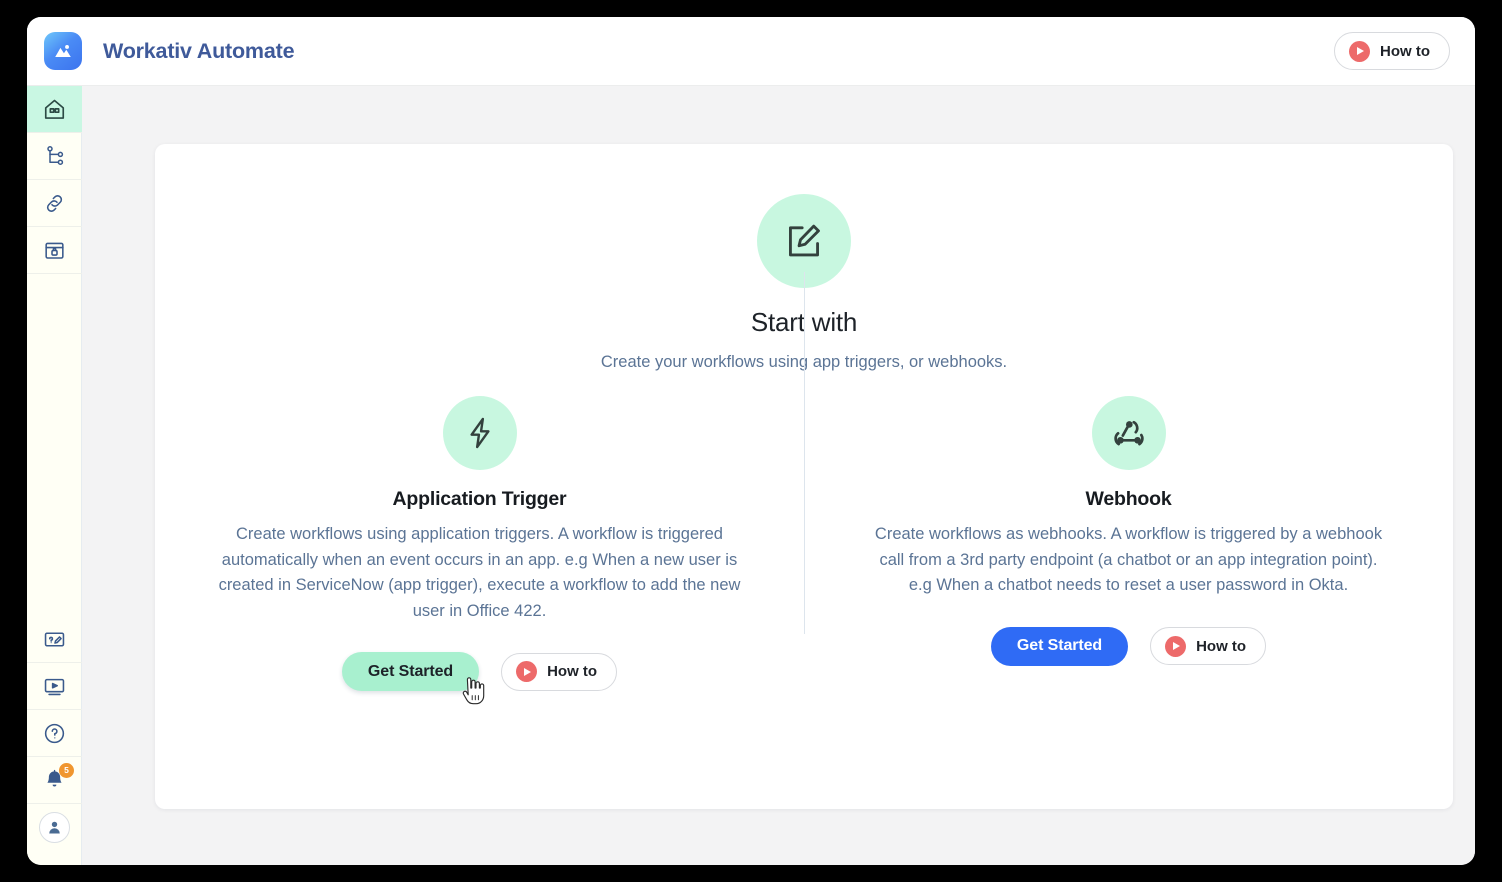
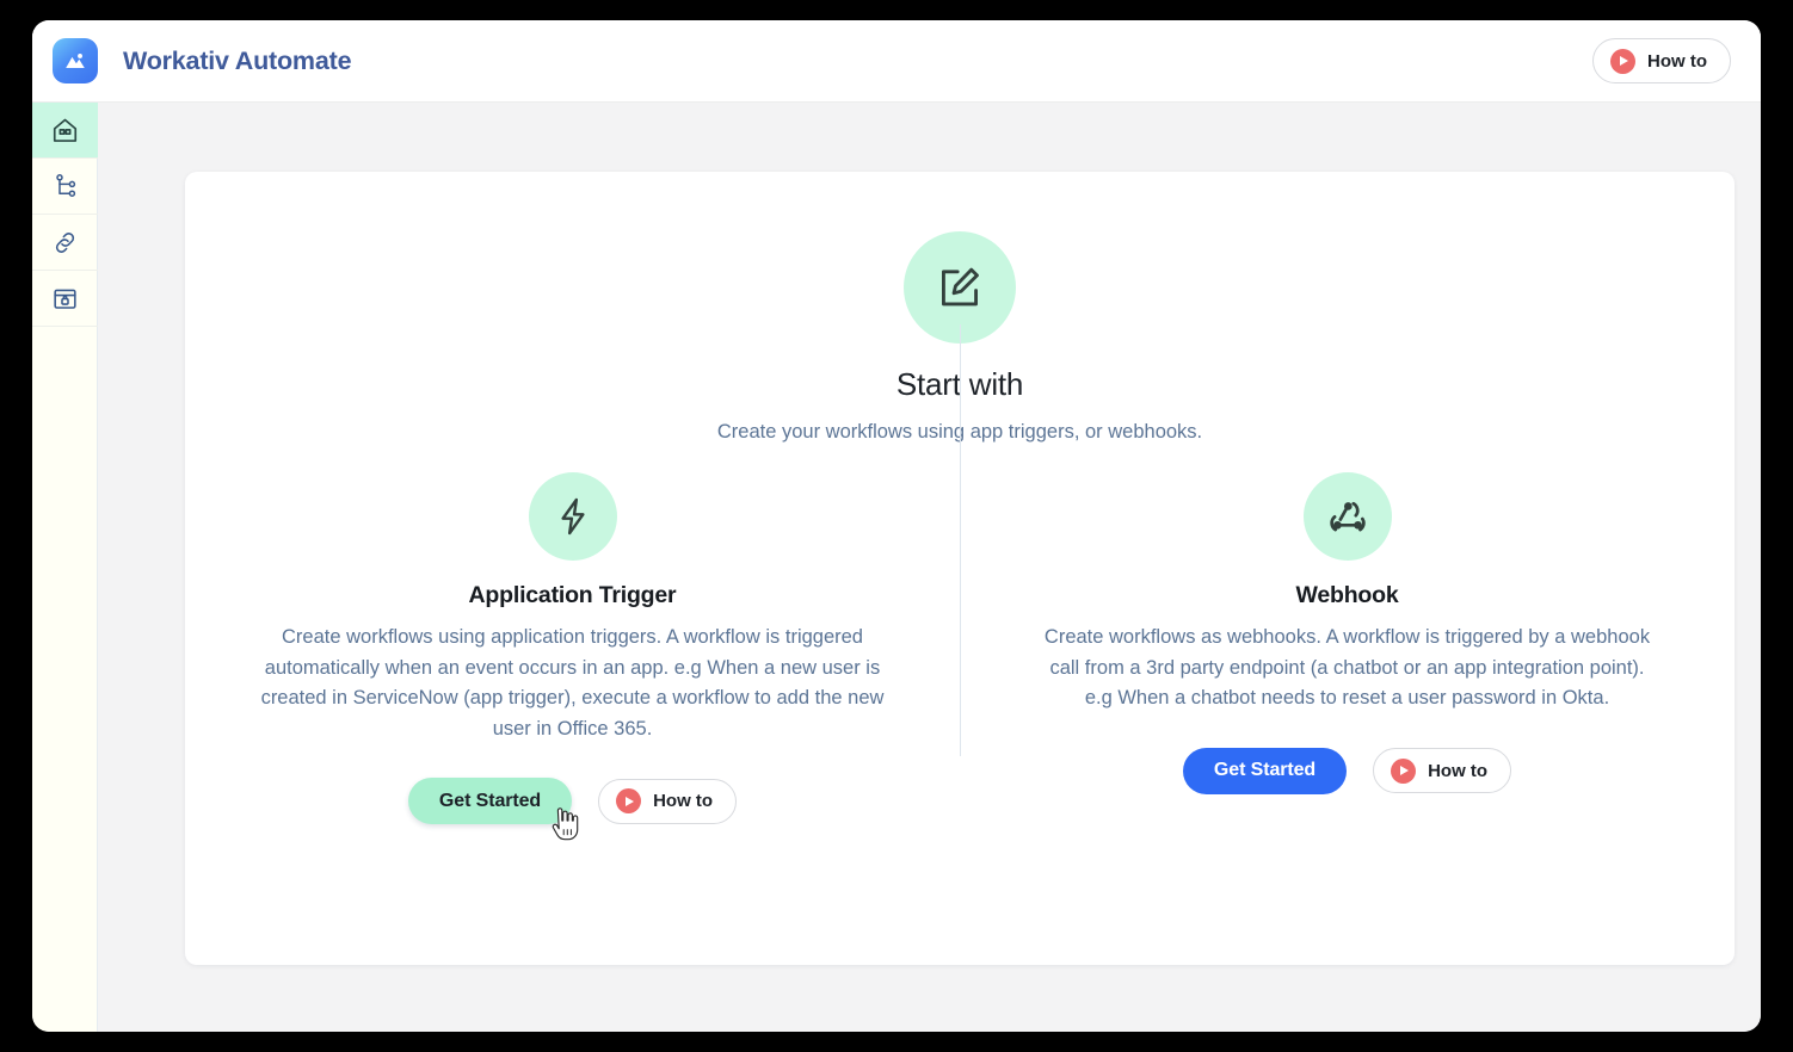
  Workativ Automate
  How to
- 5
  Start with
  Create your workflows usin app triggers, or webhooks.
  Application Trigger
- Create workflows using application triggers. A workflow is triggered automatically when an event occurs in an app. e.g When a new user is created in ServiceNow (app trigger), execute a workflow to add the new user in Office 422.
+ Create workflows using application triggers. A workflow is triggered automatically when an event occurs in an app. e.g When a new user is created in ServiceNow (app trigger), execute a workflow to add the new user in Office 365.
  Get Started
  How to
  Webhook
  Create workflows as webhooks. A workflow is triggered by a webhook call from a 3rd party endpoint (a chatbot or an app integration point). e.g When a chatbot needs to reset a user password in Okta.
  Get Started
  How to
